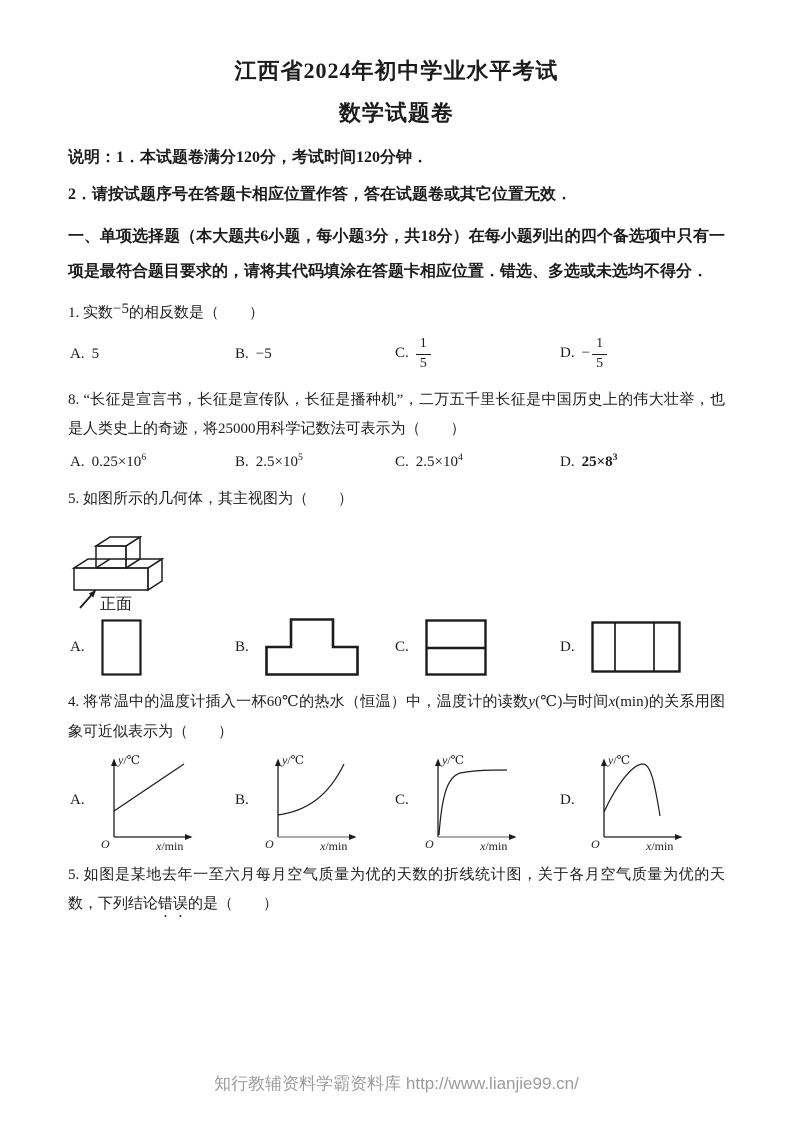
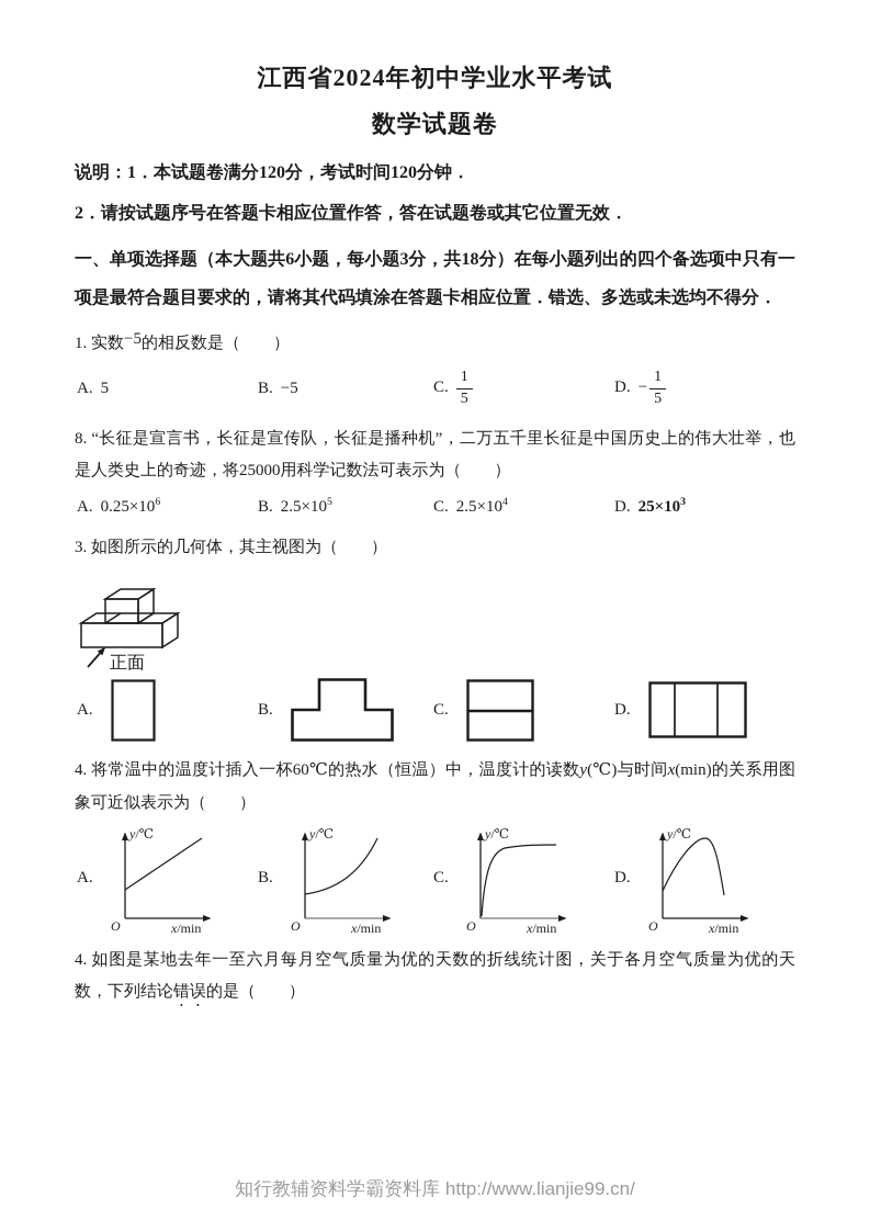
  江西省2024年初中学业水平考试
  数学试题卷
  说明：1．本试题卷满分120分，考试时间120分钟．
  2．请按试题序号在答题卡相应位置作答，答在试题卷或其它位置无效．
  一、单项选择题（本大题共6小题，每小题3分，共18分）在每小题列出的四个备选项中只有一项是最符合题目要求的，请将其代码填涂在答题卡相应位置．错选、多选或未选均不得分．
  1. 实数−5的相反数是（ ）
  A. 5
  B. −5
  C.
  1
  5
  D. −
  1
  5
  8. “长征是宣言书，长征是宣传队，长征是播种机”，二万五千里长征是中国历史上的伟大壮举，也是人类史上的奇迹，将25000用科学记数法可表示为（ ）
  A. 0.25×106
  B. 2.5×105
  C. 2.5×104
- D. 25×83
+ D. 25×103
- 5. 如图所示的几何体，其主视图为（ ）
+ 3. 如图所示的几何体，其主视图为（ ）
  正面
  A.
  B.
  C.
  D.
  4. 将常温中的温度计插入一杯60℃的热水（恒温）中，温度计的读数y(℃)与时间x(min)的关系用图象可近似表示为（ ）
  A.
  O
  y/℃
  x/min
  B.
  O
  y/℃
  x/min
  C.
  O
  y/℃
  x/min
  D.
  O
  y/℃
  x/min
- 5. 如图是某地去年一至六月每月空气质量为优的天数的折线统计图，关于各月空气质量为优的天数，下列结论错误的是（ ）
+ 4. 如图是某地去年一至六月每月空气质量为优的天数的折线统计图，关于各月空气质量为优的天数，下列结论错误的是（ ）
  知行教辅资料学霸资料库 http://www.lianjie99.cn/
